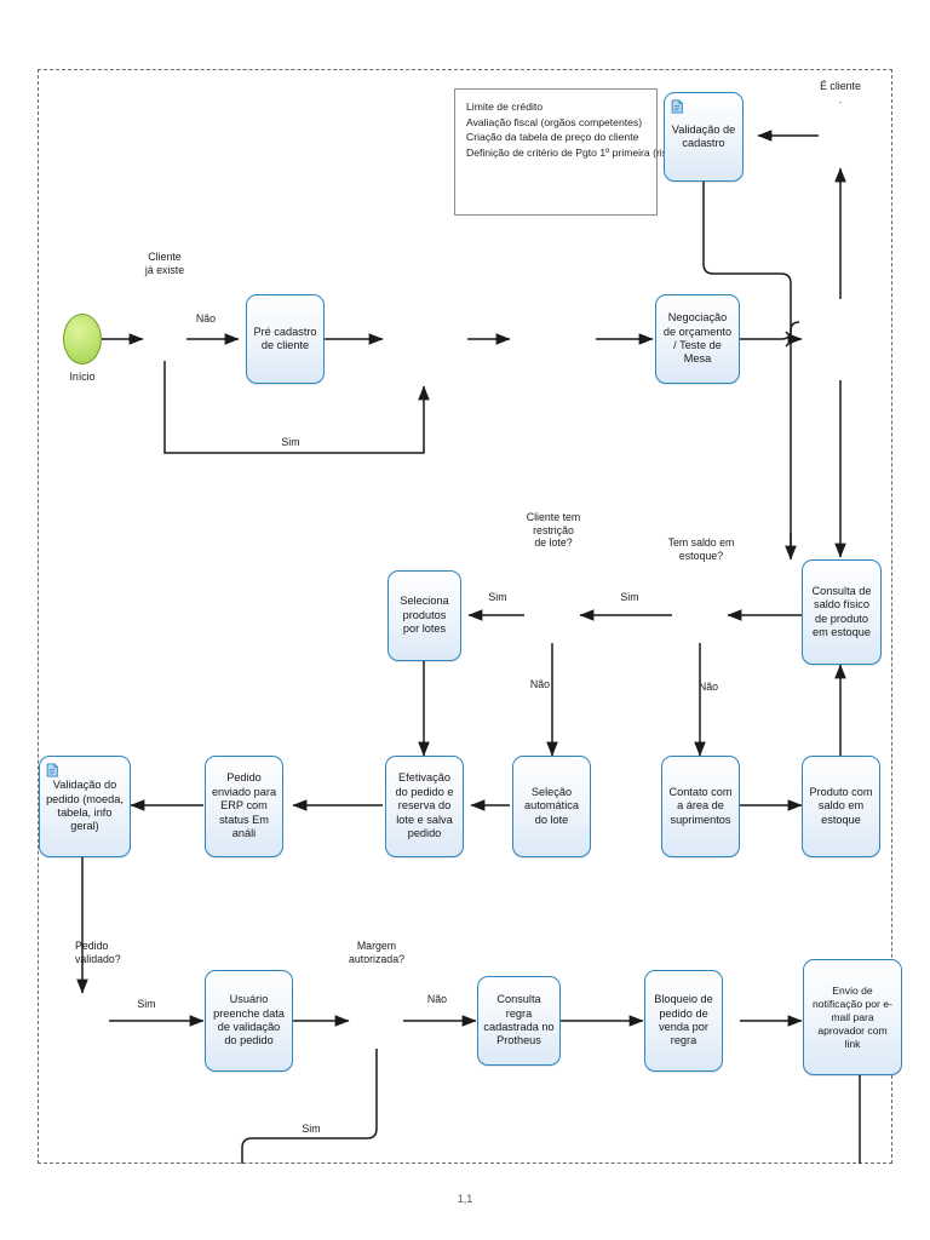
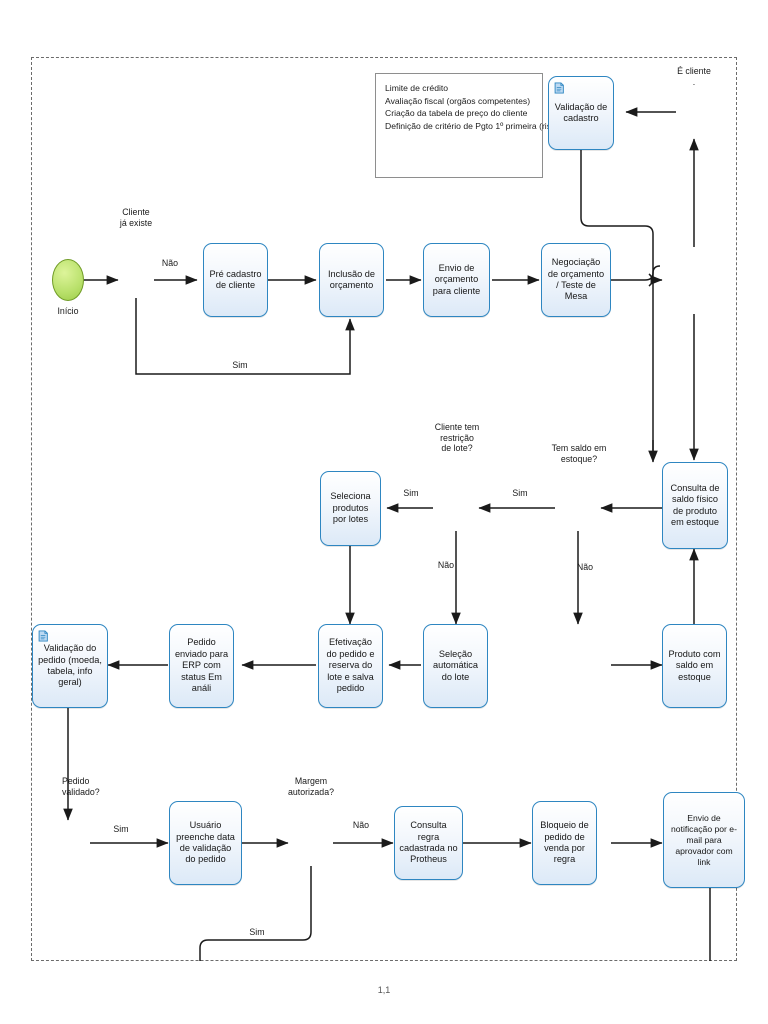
  Limite de crédito
  Avaliação fiscal (orgãos competentes)
  Criação da tabela de preço do cliente
  Definição de critério de Pgto 1º primeira (ri
  Início
  Cliente
  já existe
  É cliente
  .
  Cliente tem
  restrição
  de lote?
  Tem saldo em
  estoque?
  Pedido
  validado?
  Margem
  autorizada?
  Pré cadastro de cliente
+ Inclusão de orçamento
+ Envio de orçamento para cliente
  Negociação de orçamento / Teste de Mesa
  Validação de cadastro
  Consulta de saldo físico de produto em estoque
  Seleciona produtos por lotes
  Validação do pedido (moeda, tabela, info geral)
  Pedido enviado para ERP com status Em análi
  Efetivação do pedido e reserva do lote e salva pedido
  Seleção automática do lote
- Contato com a área de suprimentos
  Produto com saldo em estoque
  Usuário preenche data de validação do pedido
  Consulta regra cadastrada no Protheus
  Bloqueio de pedido de venda por regra
  Envio de notificação por e- mail para aprovador com link
  Não
  Sim
  Sim
  Não
  Sim
  Não
  Sim
  Não
  Sim
  1,1
